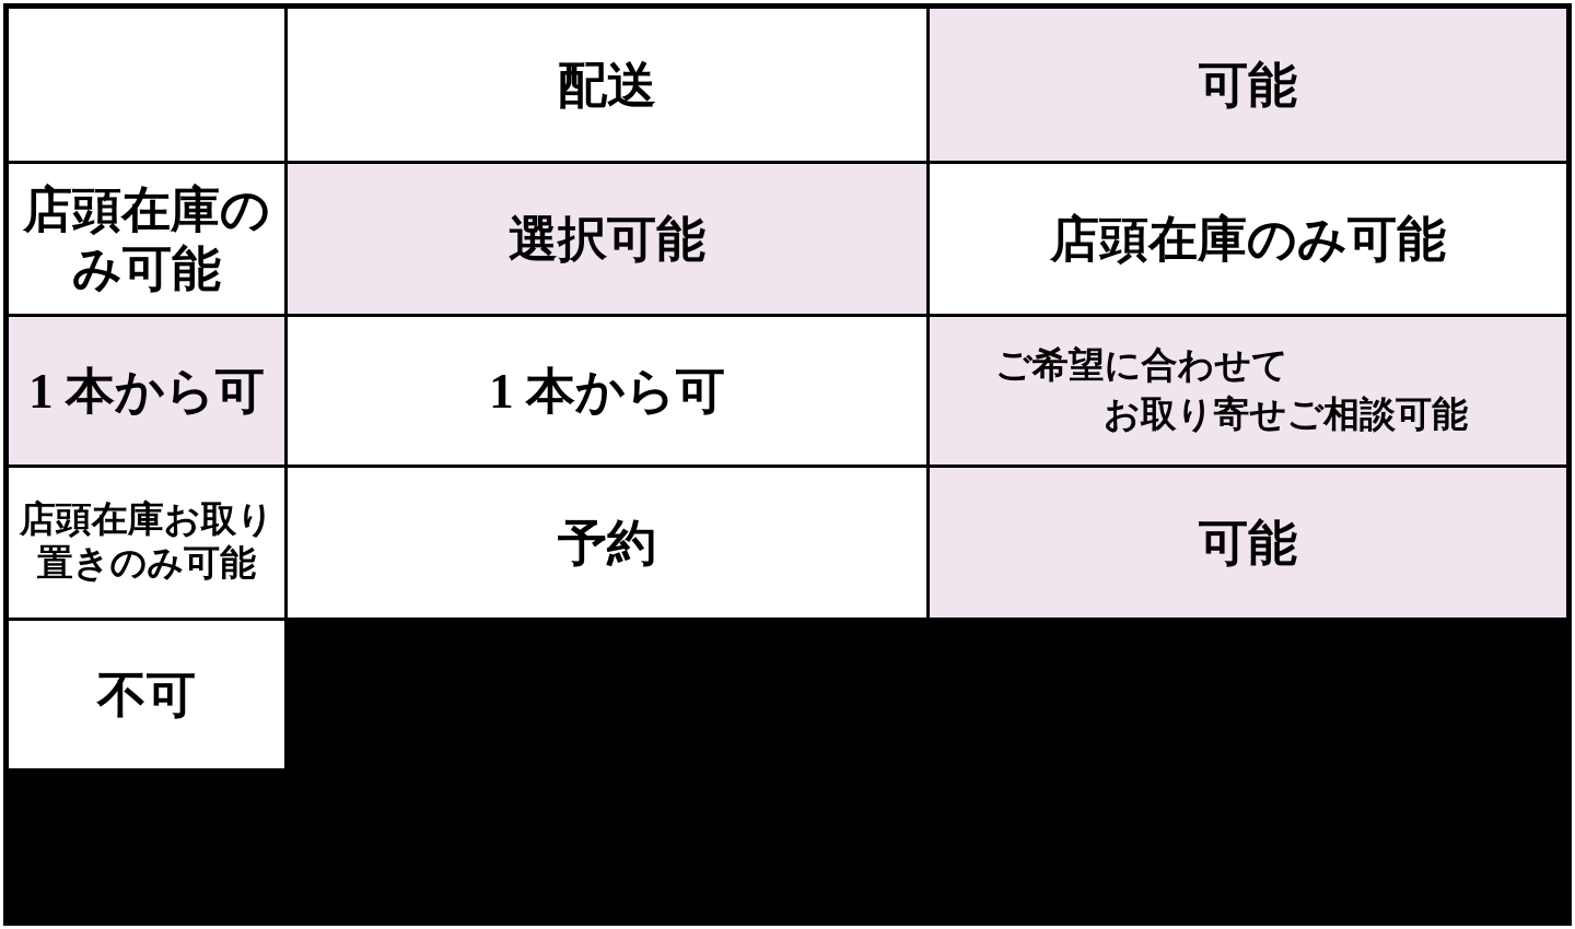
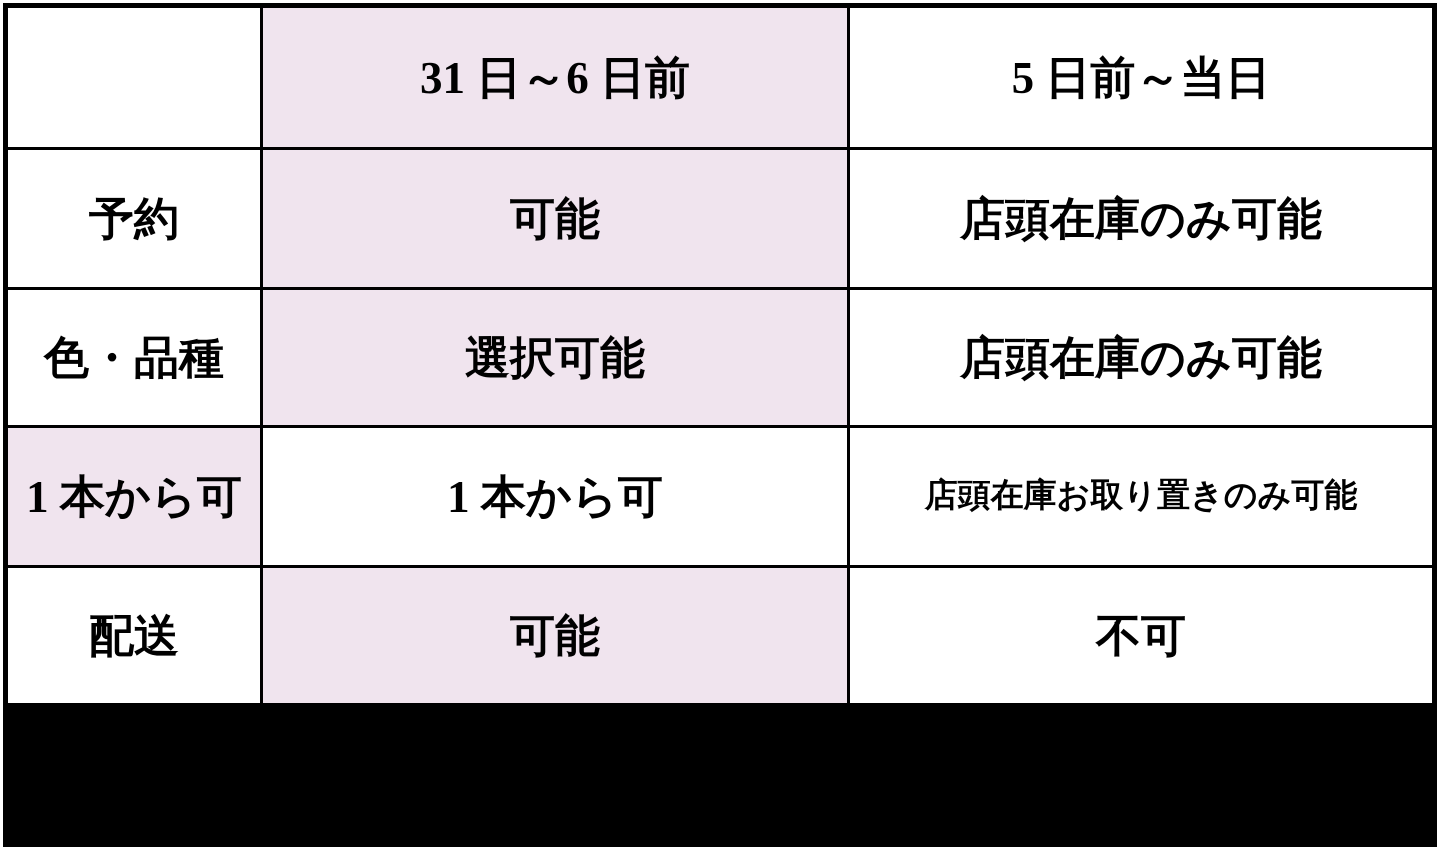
+ 31 日～6 日前
+ 5 日前～当日
- 配送
+ 予約
  可能
  店頭在庫のみ可能
+ 色・品種
  選択可能
  店頭在庫のみ可能
  1 本から可
  1 本から可
- ご希望に合わせて
- お取り寄せご相談可能
  店頭在庫お取り置きのみ可能
- 予約
+ 配送
  可能
  不可
